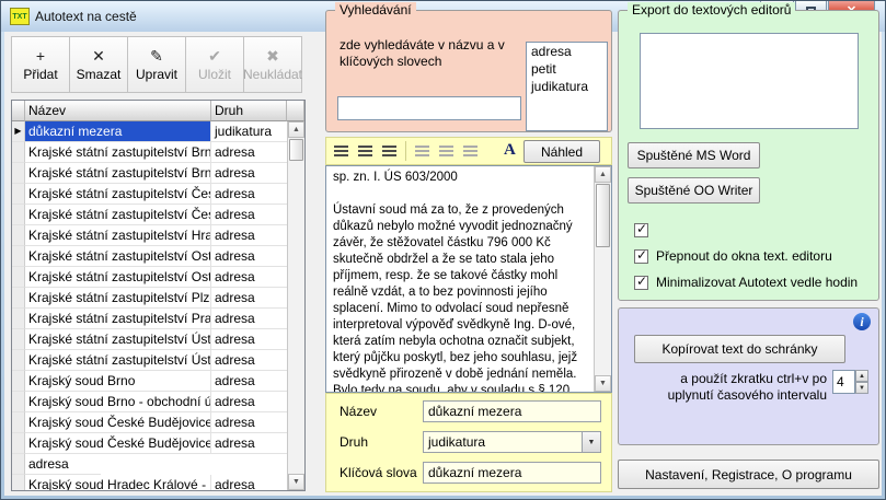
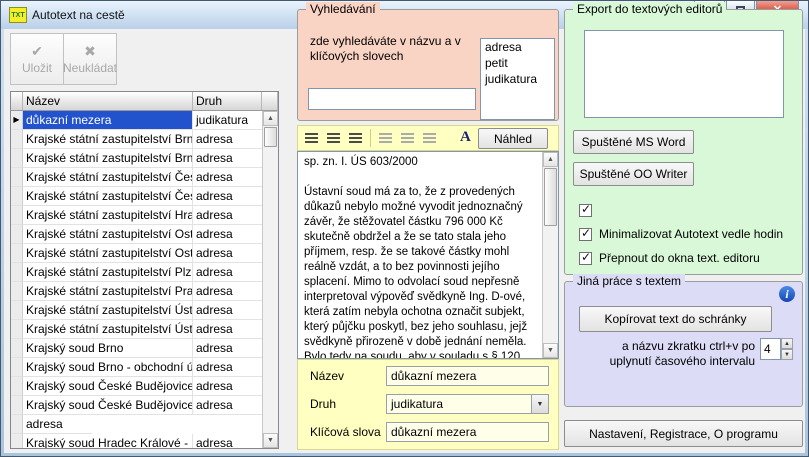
  Autotext na cestě
- +
- Přidat
- ✕
- Smazat
- ✎
- Upravit
  ✔
  Uložit
  ✖
  Neukládat
  Název
  Druh
  ▶
  důkazní mezera
  judikatura
  Krajské státní zastupitelství Brn
  adresa
  Krajské státní zastupitelství Brn
  adresa
  adresa
  adresa
  Krajské státní zastupitelství Hra
  adresa
  Krajské státní zastupitelství Ost
  adresa
  Krajské státní zastupitelství Ost
  adresa
  Krajské státní zastupitelství Plz
  adresa
  Krajské státní zastupitelství Pra
  adresa
  Krajské státní zastupitelství Úst
  adresa
  Krajské státní zastupitelství Úst
  adresa
  Krajský soud Brno
  adresa
  Krajský soud Brno - obchodní ú
  adresa
  Krajský soud České Budějovice
  adresa
  Krajský soud České Budějovice
  adresa
  adresa
  Krajský soud Hradec Králové -
  adresa
  Vyhledávání
  zde vyhledáváte v názvu a v klíčových slovech
  adresa
  petit
  judikatura
  A
  Náhled
  sp. zn. I. ÚS 603/2000
  Ústavní soud má za to, že z provedených důkazů nebylo možné vyvodit jednoznačný závěr, že stěžovatel částku 796 000 Kč skutečně obdržel a že se tato stala jeho příjmem, resp. že se takové částky mohl reálně vzdát, a to bez povinnosti jejího splacení. Mimo to odvolací soud nepřesně interpretoval výpověď svědkyně Ing. D-ové, která zatím nebyla ochotna označit subjekt, který půjčku poskytl, bez jeho souhlasu, jejž svědkyně přirozeně v době jednání neměla. Bylo tedy na soudu, aby v souladu s § 120
  Název
  důkazní mezera
  Druh
  judikatura
  Klíčová slova
  důkazní mezera
  Export do textových editorů
  Spuštěné MS Word
  Spuštěné OO Writer
  ✓
  ✓
- Přepnout do okna text. editoru
+ Minimalizovat Autotext vedle hodin
  ✓
- Minimalizovat Autotext vedle hodin
+ Přepnout do okna text. editoru
+ Jiná práce s textem
  i
  Kopírovat text do schránky
- a použít zkratku ctrl+v po
+ a názvu zkratku ctrl+v po
  uplynutí časového intervalu
  4
  Nastavení, Registrace, O programu
